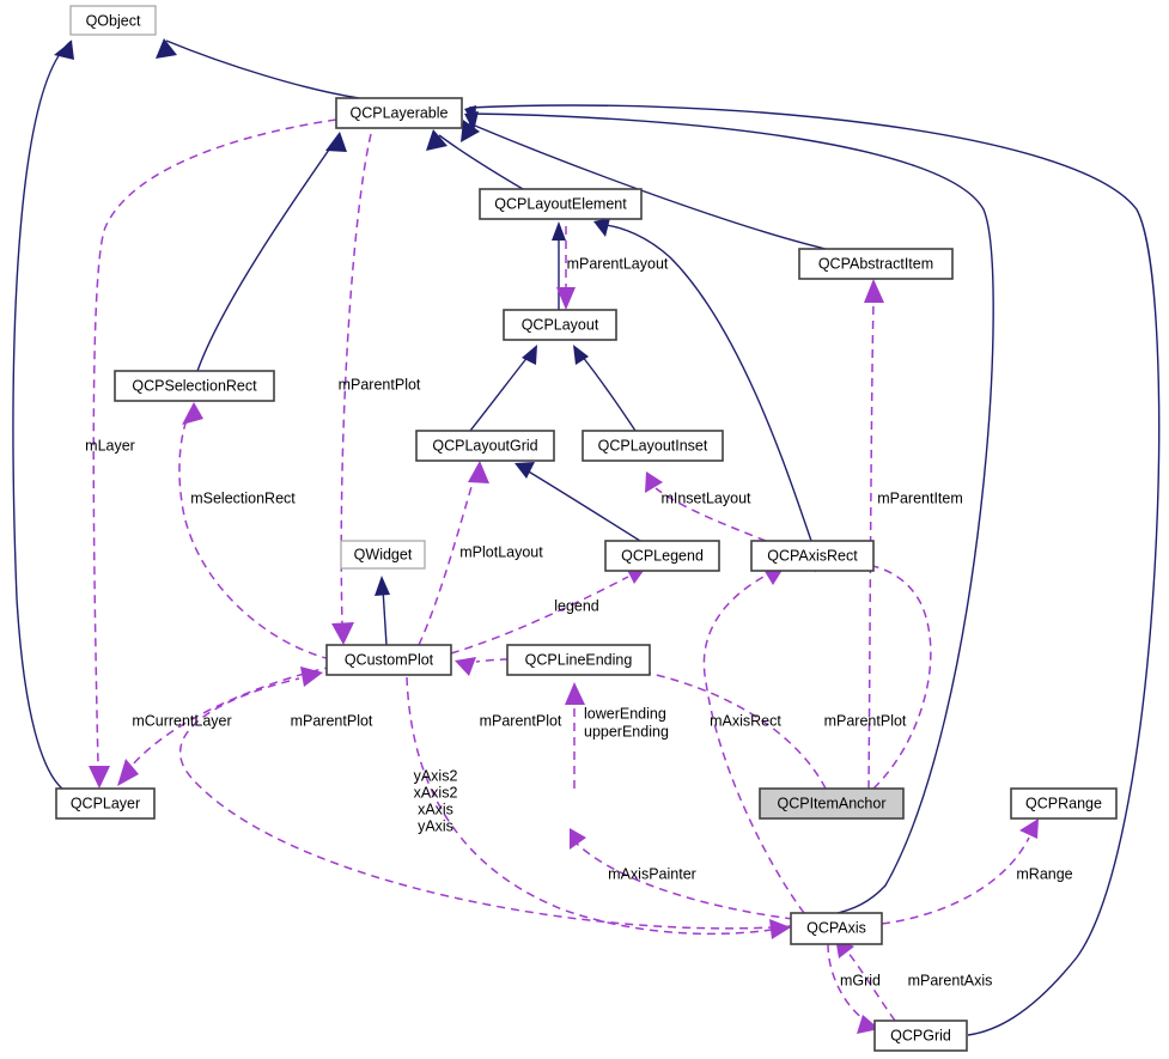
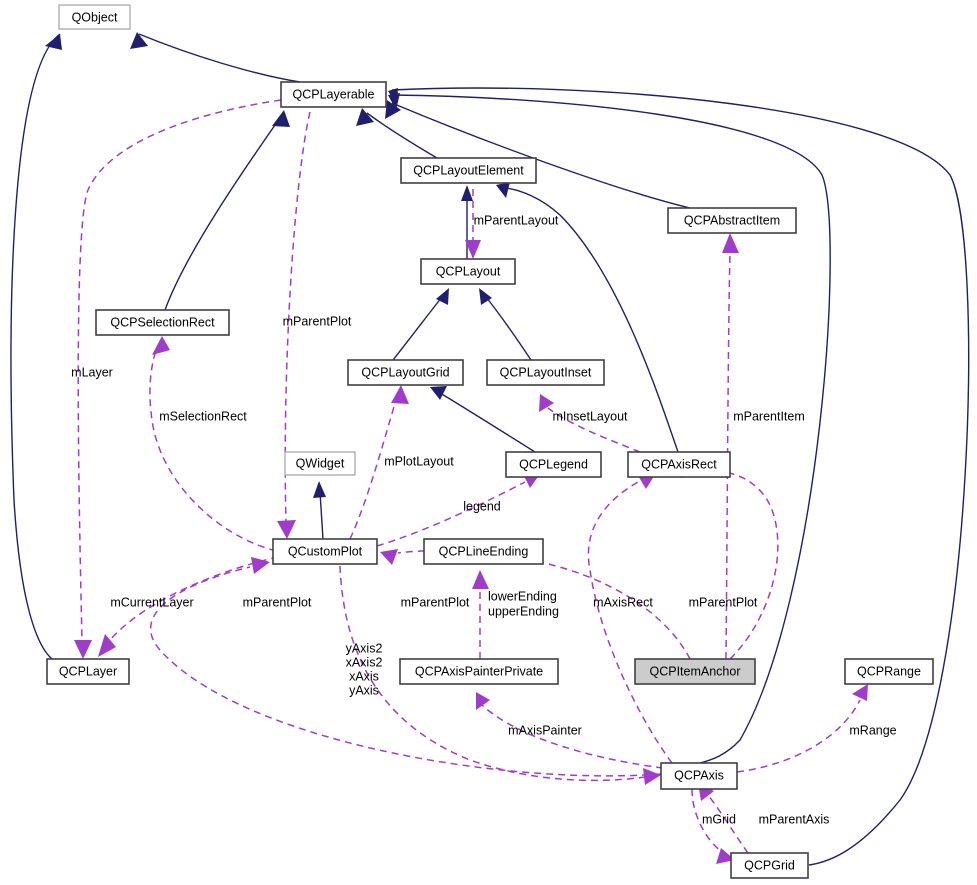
  QObject
  QCPLayerable
  QCPLayoutElement
  QCPAbstractItem
  QCPLayout
  QCPSelectionRect
  QCPLayoutGrid
  QCPLayoutInset
  QWidget
  QCPLegend
  QCPAxisRect
  QCustomPlot
  QCPLineEnding
  QCPLayer
+ QCPAxisPainterPrivate
  QCPItemAnchor
  QCPRange
  QCPAxis
  QCPGrid
  mParentLayout
  mParentPlot
  mLayer
  mSelectionRect
  mInsetLayout
  mParentItem
  mPlotLayout
  legend
  mCurrentLayer
  mParentPlot
  mParentPlot
  lowerEnding
  upperEnding
  mAxisRect
  mParentPlot
  yAxis2
  xAxis2
  xAxis
  yAxis
  mAxisPainter
  mRange
  mGrid
  mParentAxis
